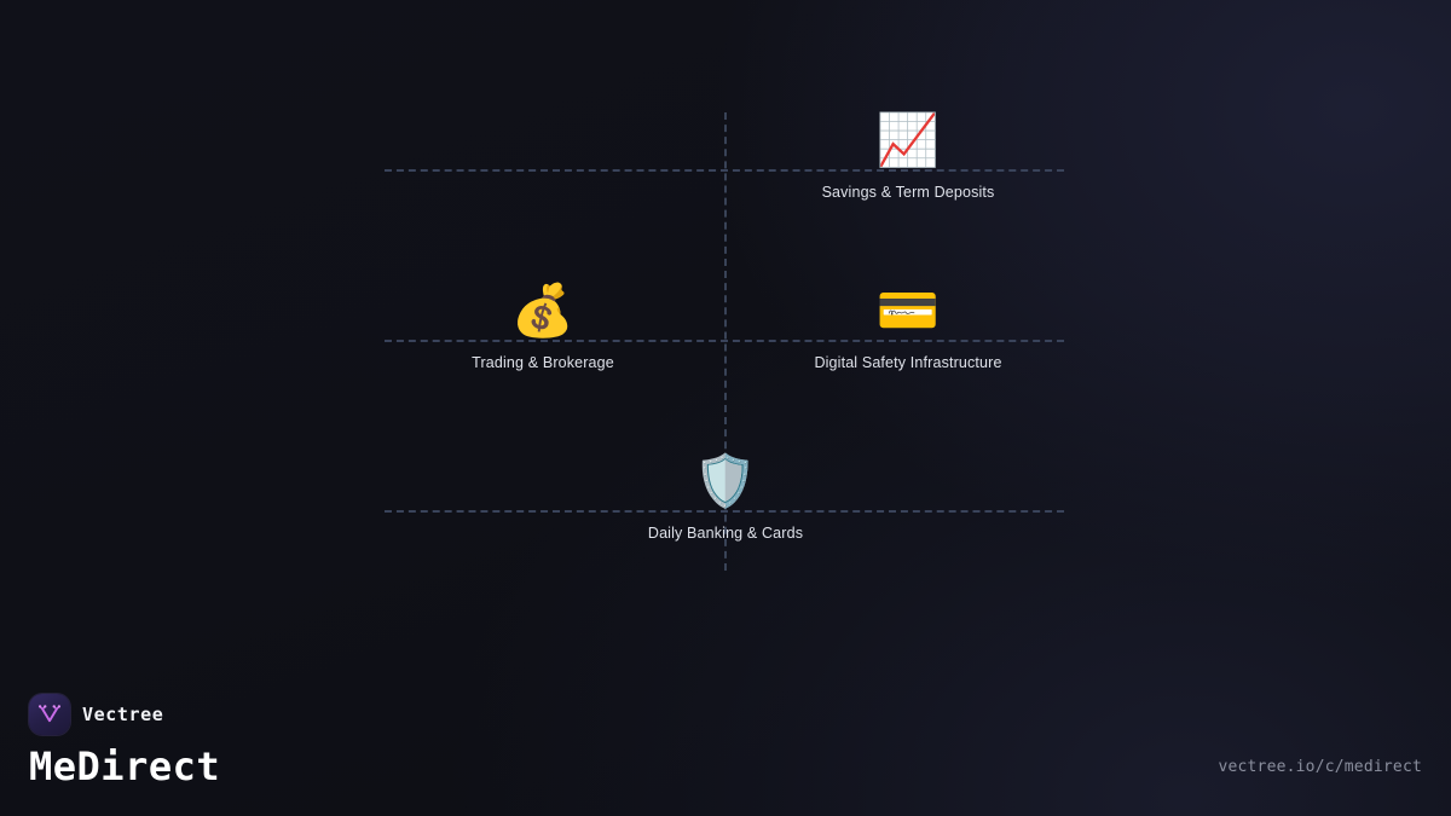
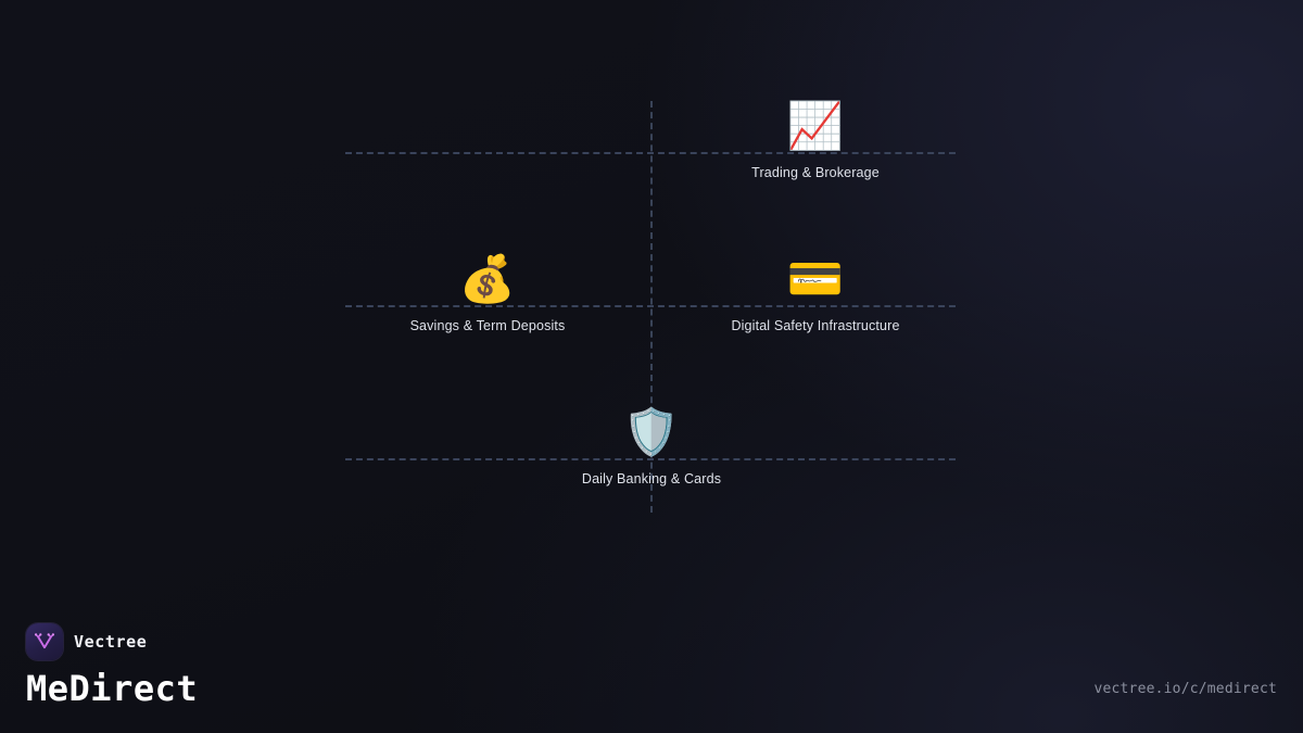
  📈
- Savings & Term Deposits
+ Trading & Brokerage
  💰
- Trading & Brokerage
+ Savings & Term Deposits
  💳
  Digital Safety Infrastructure
  🛡️
  Daily Banking & Cards
  Vectree
  MeDirect
  vectree.io/c/medirect
